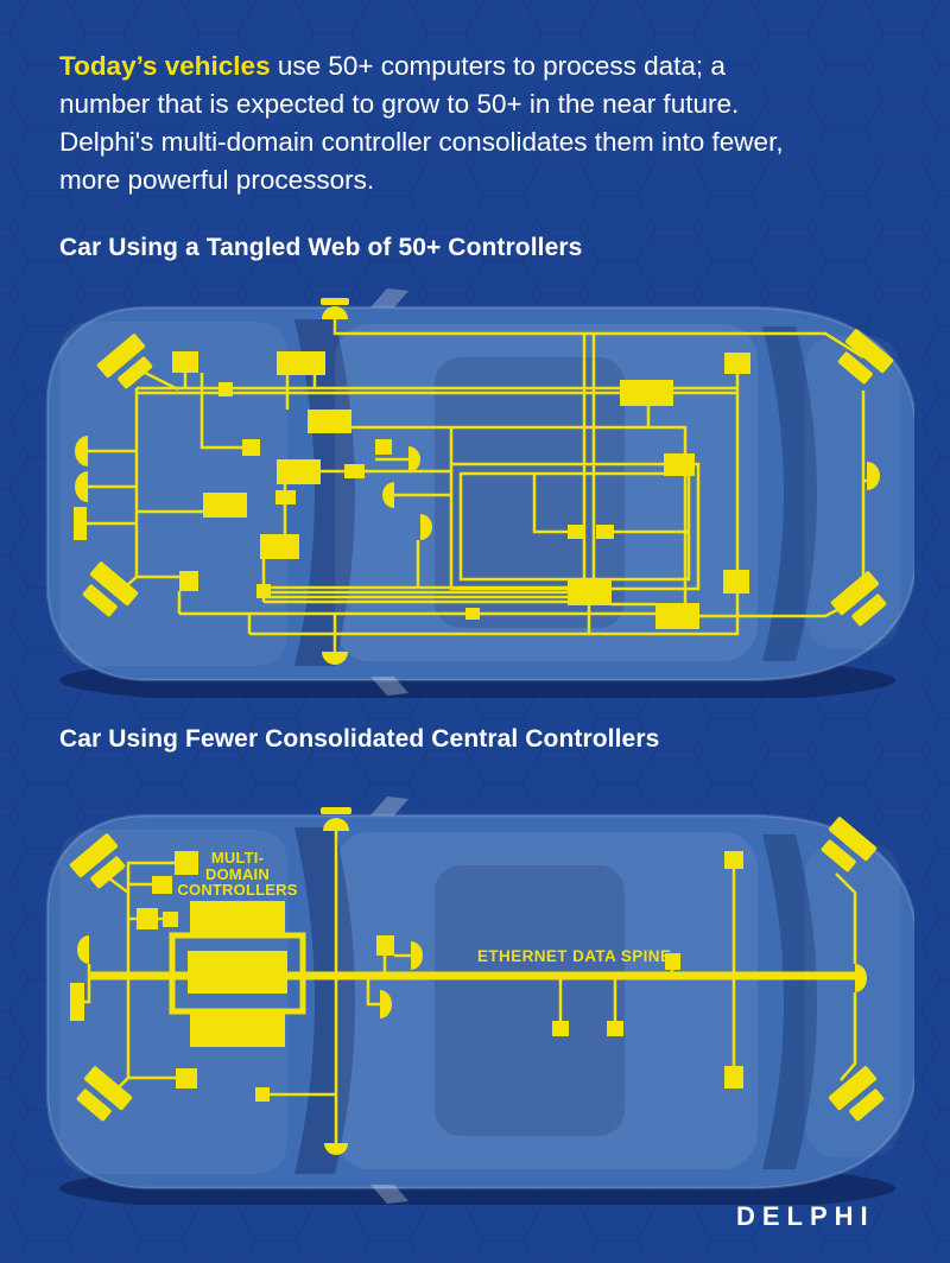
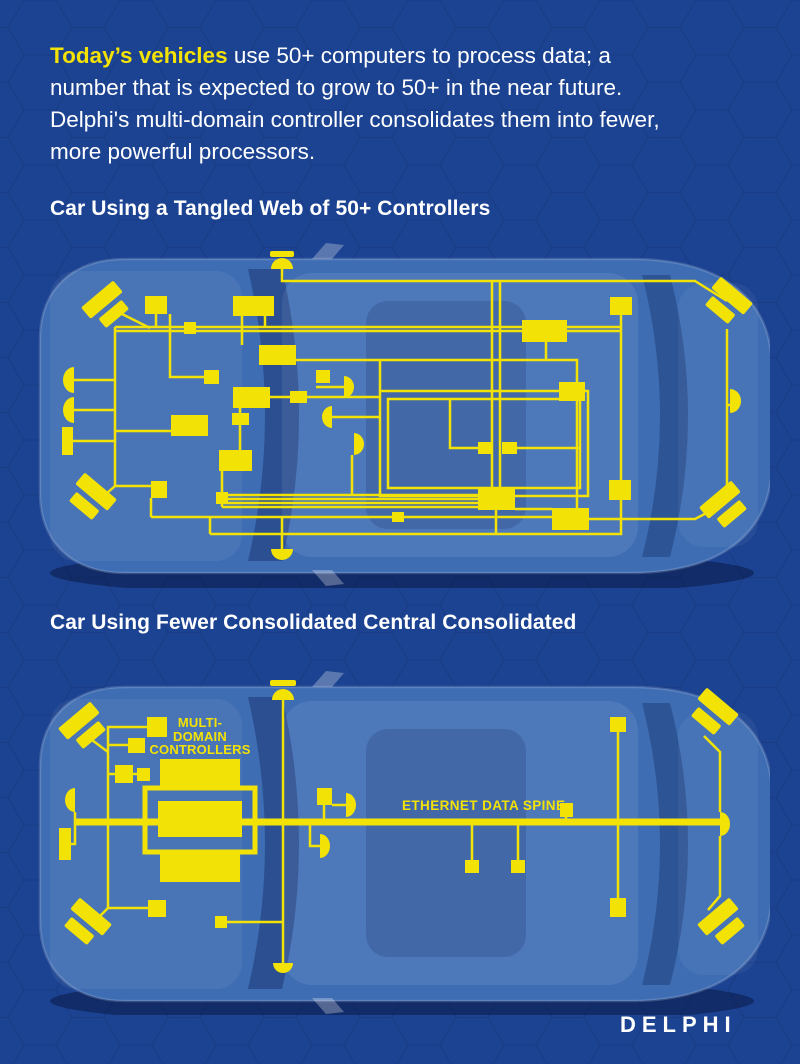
  Today’s vehicles use 50+ computers to process data; a number that is expected to grow to 50+ in the near future. Delphi's multi-domain controller consolidates them into fewer, more powerful processors.
  Car Using a Tangled Web of 50+ Controllers
- Car Using Fewer Consolidated Central Controllers
+ Car Using Fewer Consolidated Central Consolidated
  MULTI-
  DOMAIN
  CONTROLLERS
  ETHERNET DATA SPINE
  DELPHI
